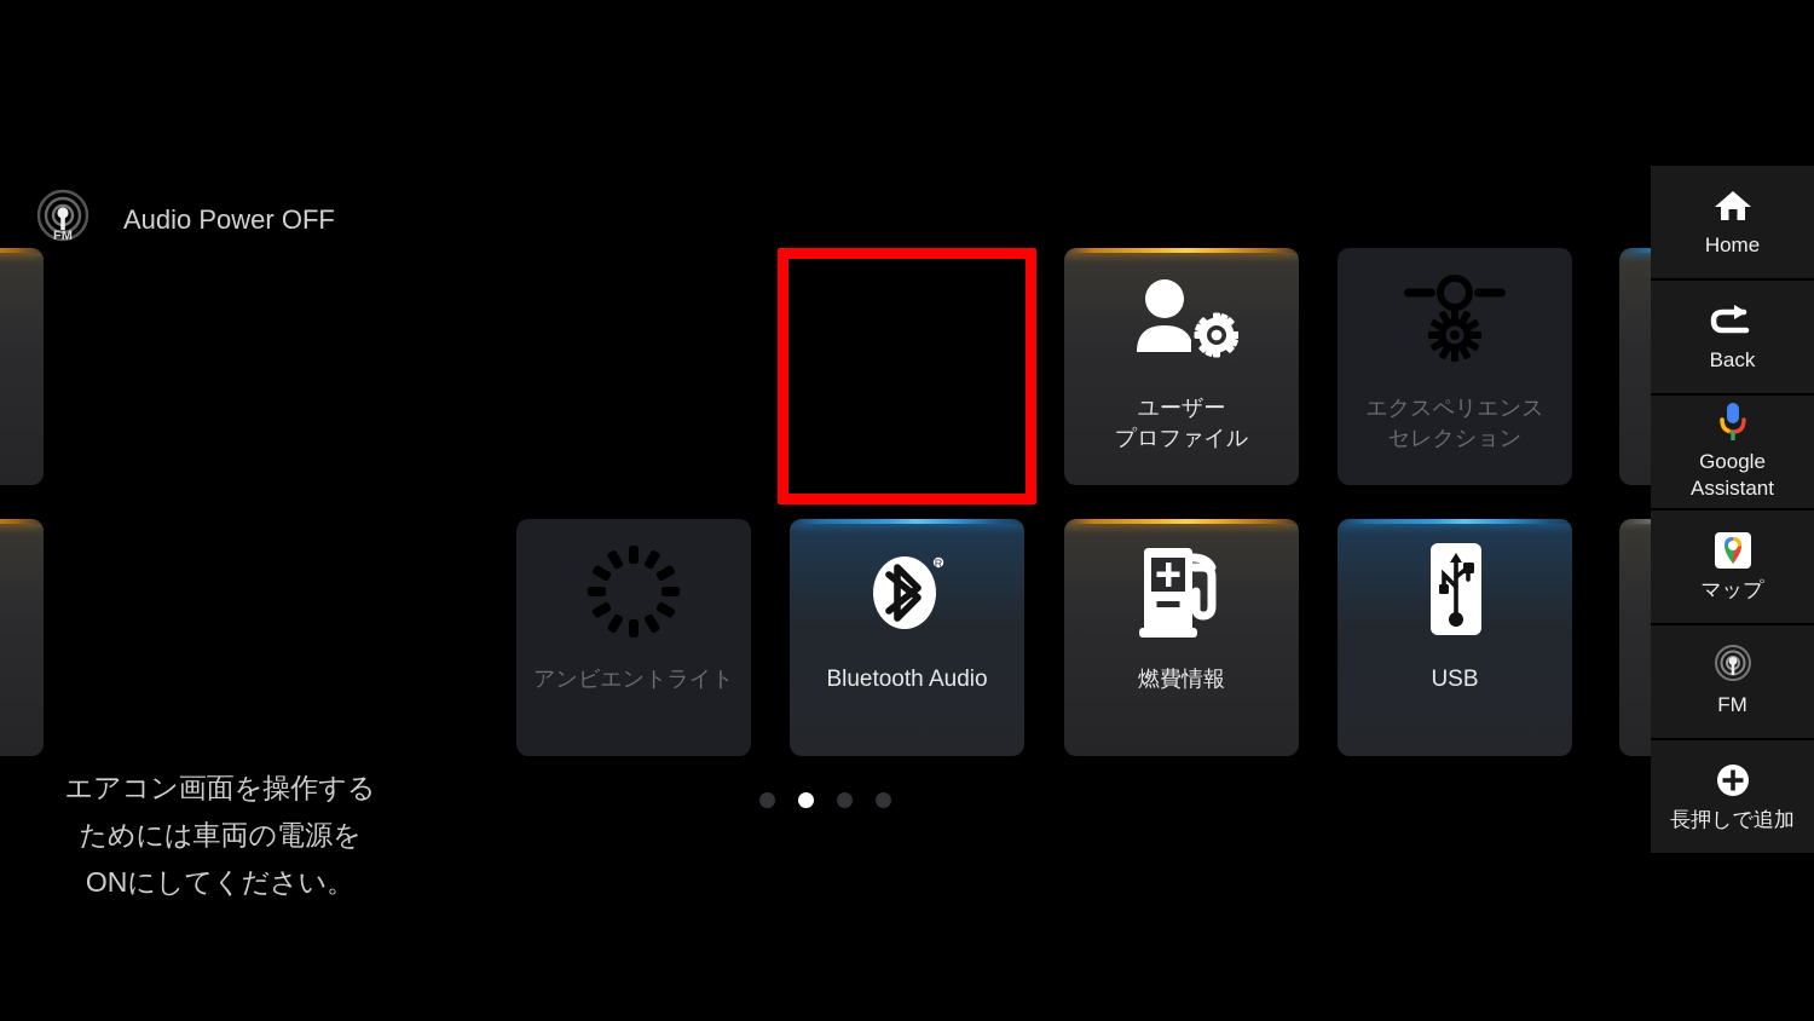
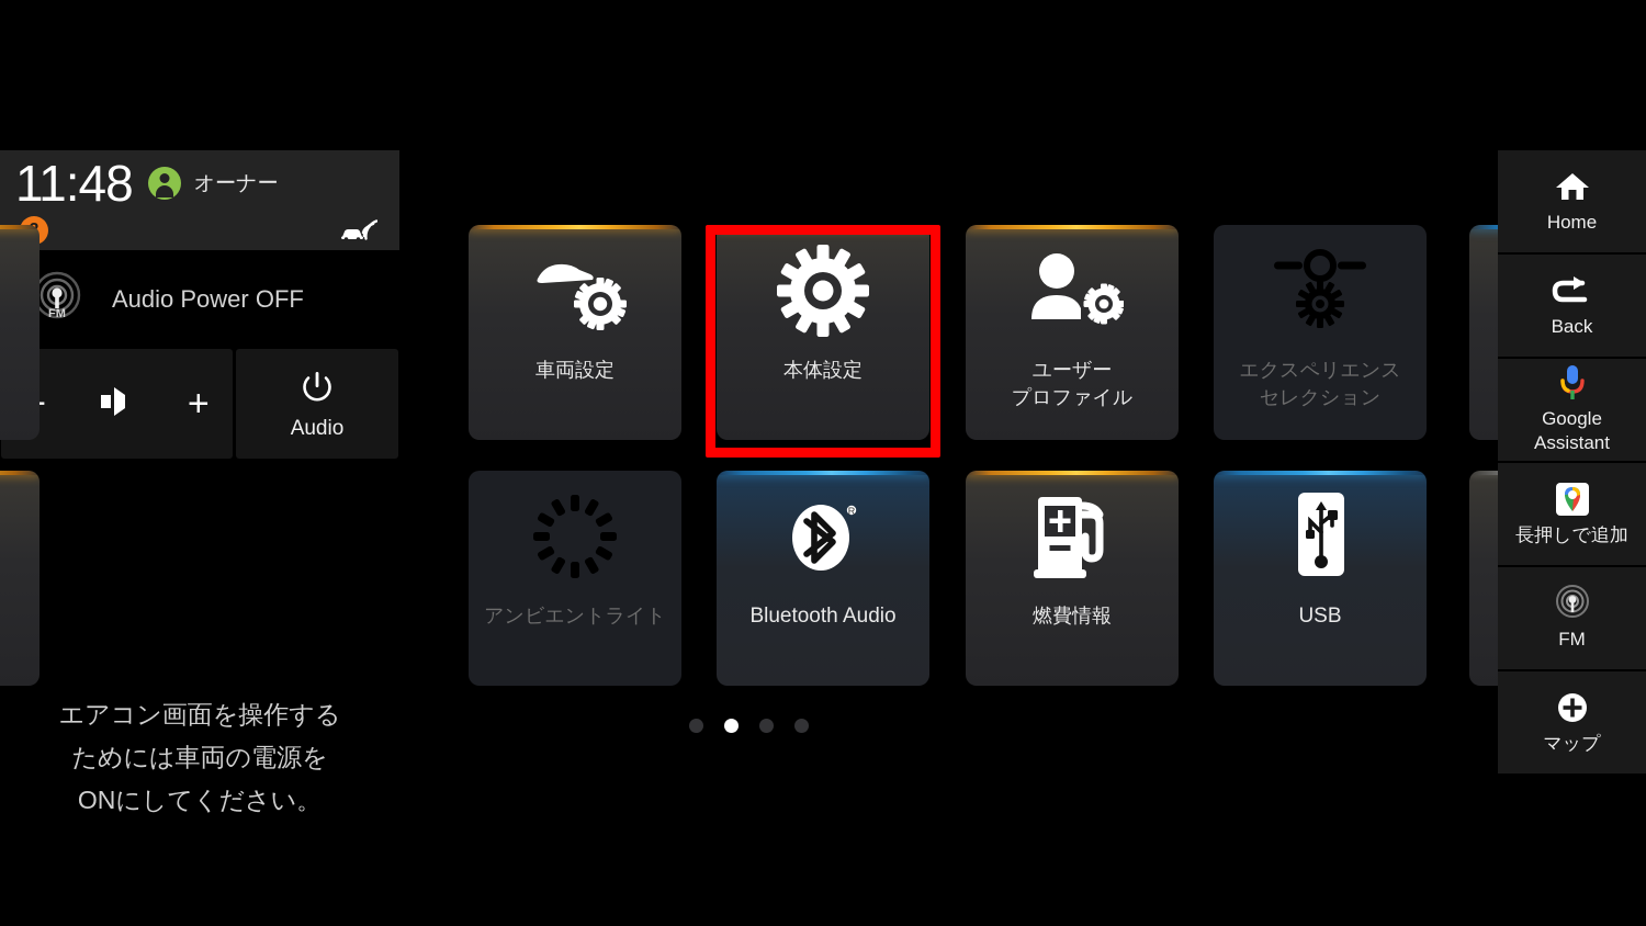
+ 11:48
+ オーナー
  FM
  Audio Power OFF
+ +
+ Audio
  エアコン画面を操作する
  ためには車両の電源を
  ONにしてください。
+ 車両設定
+ 本体設定
  ユーザー
  プロファイル
  エクスペリエンス
  セレクション
  アンビエントライト
  R
  Bluetooth Audio
  燃費情報
  USB
  Home
  Back
  Google
  Assistant
- マップ
+ 長押しで追加
  FM
- 長押しで追加
+ マップ
